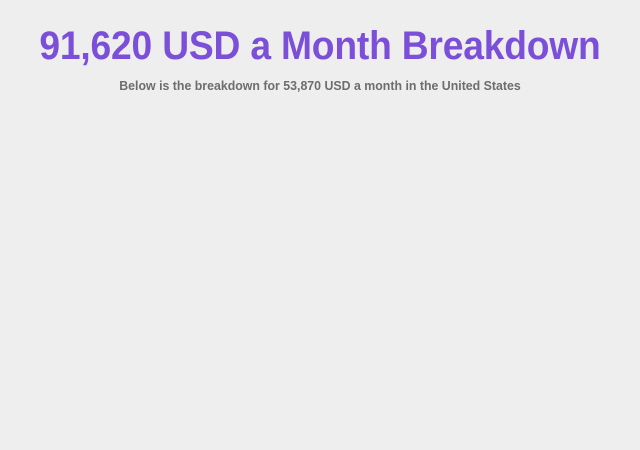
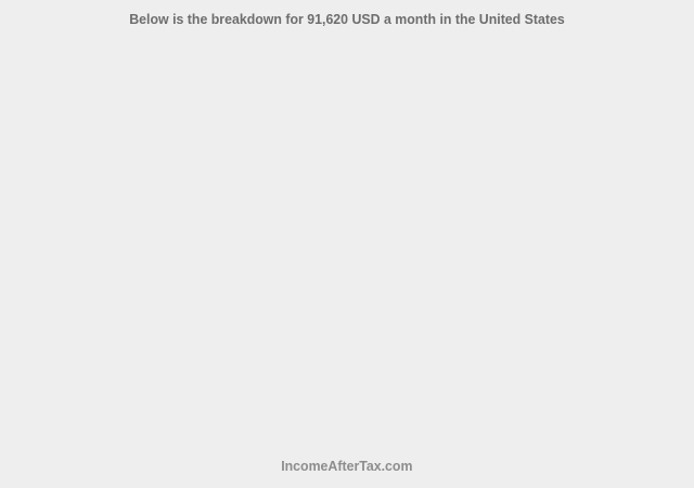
- 91,620 USD a Month Breakdown
- Below is the breakdown for 53,870 USD a month in the United States
+ Below is the breakdown for 91,620 USD a month in the United States
+ IncomeAfterTax.com
